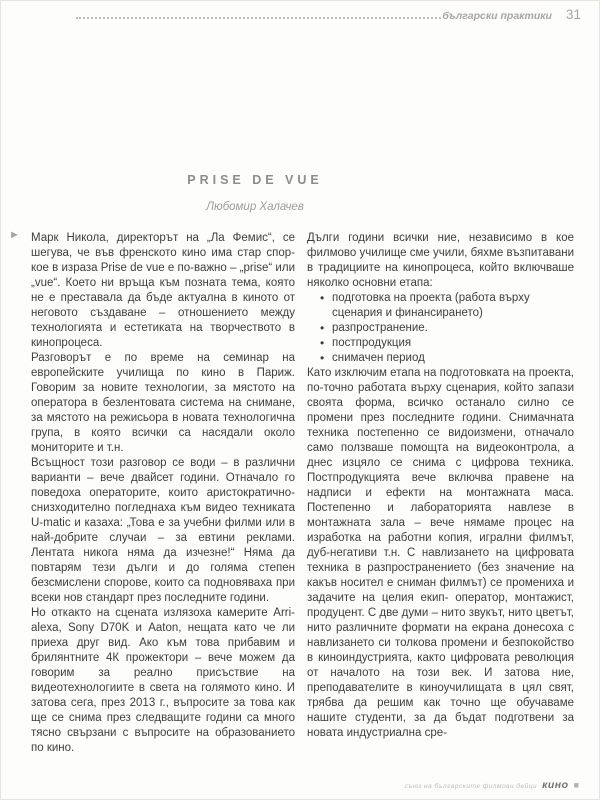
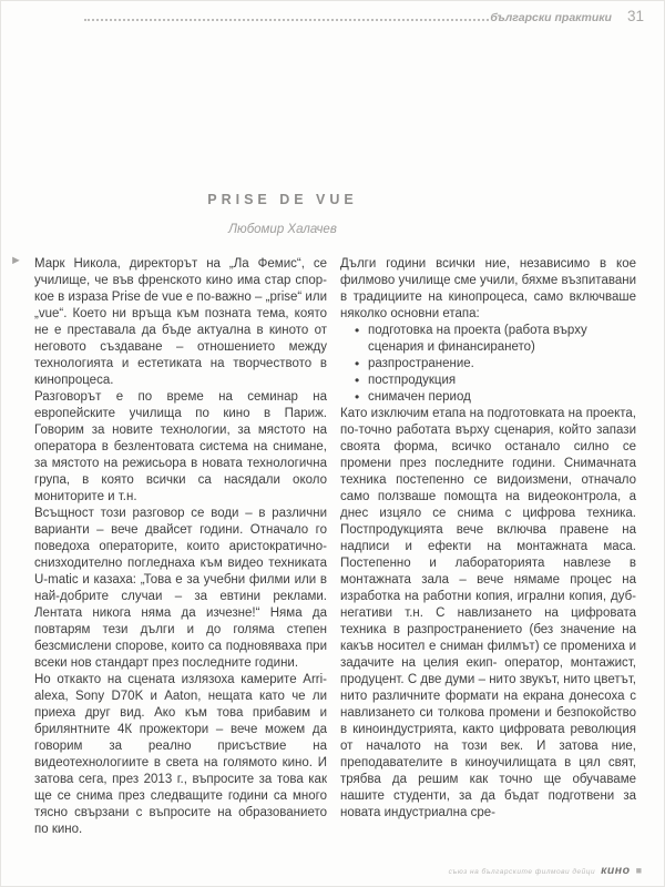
  български практики
  31
  PRISE DE VUE
  Любомир Халачев
  ►
- Марк Никола, директорът на „Ла Фемис“, се шегува, че във френското кино има стар спор- кое в израза Prise de vue е по-важно – „prise“ или „vue“. Което ни връща към позната тема, която не е преставала да бъде актуална в киното от неговото създаване – отношението между технологията и естетиката на творчеството в кинопроцеса.
+ Марк Никола, директорът на „Ла Фемис“, се училище, че във френското кино има стар спор- кое в израза Prise de vue е по-важно – „prise“ или „vue“. Което ни връща към позната тема, която не е преставала да бъде актуална в киното от неговото създаване – отношението между технологията и естетиката на творчеството в кинопроцеса.
  Разговорът е по време на семинар на европейските училища по кино в Париж. Говорим за новите технологии, за мястото на оператора в безлентовата система на снимане, за мястото на режисьора в новата технологична група, в която всички са насядали около мониторите и т.н.
  Всъщност този разговор се води – в различни варианти – вече двайсет години. Отначало го поведоха операторите, които аристократично-снизходително погледнаха към видео техниката U-matic и казаха: „Това е за учебни филми или в най-добрите случаи – за евтини реклами. Лентата никога няма да изчезне!“ Няма да повтарям тези дълги и до голяма степен безсмислени спорове, които са подновяваха при всеки нов стандарт през последните години.
  Но откакто на сцената излязоха камерите Arri-alexa, Sony D70K и Aaton, нещата като че ли приеха друг вид. Ако към това прибавим и брилянтните 4К прожектори – вече можем да говорим за реално присъствие на видеотехнологиите в света на голямото кино. И затова сега, през 2013 г., въпросите за това как ще се снима през следващите години са много тясно свързани с въпросите на образованието по кино.
- Дълги години всички ние, независимо в кое филмово училище сме учили, бяхме възпитавани в традициите на кинопроцеса, който включваше няколко основни етапа:
+ Дълги години всички ние, независимо в кое филмово училище сме учили, бяхме възпитавани в традициите на кинопроцеса, само включваше няколко основни етапа:
  подготовка на проекта (работа върху сценария и финансирането)
  разпространение.
  постпродукция
  снимачен период
- Като изключим етапа на подготовката на проекта, по-точно работата върху сценария, който запази своята форма, всичко останало силно се промени през последните години. Снимачната техника постепенно се видоизмени, отначало само ползваше помощта на видеоконтрола, а днес изцяло се снима с цифрова техника. Постпродукцията вече включва правене на надписи и ефекти на монтажната маса. Постепенно и лабораторията навлезе в монтажната зала – вече нямаме процес на изработка на работни копия, игрални филмът, дуб-негативи т.н. С навлизането на цифровата техника в разпространението (без значение на какъв носител е сниман филмът) се промениха и задачите на целия екип- оператор, монтажист, продуцент. С две думи – нито звукът, нито цветът, нито различните формати на екрана донесоха с навлизането си толкова промени и безпокойство в киноиндустрията, както цифровата революция от началото на този век. И затова ние, преподавателите в киноучилищата в цял свят, трябва да решим как точно ще обучаваме нашите студенти, за да бъдат подготвени за новата индустриална сре-
+ Като изключим етапа на подготовката на проекта, по-точно работата върху сценария, който запази своята форма, всичко останало силно се промени през последните години. Снимачната техника постепенно се видоизмени, отначало само ползваше помощта на видеоконтрола, а днес изцяло се снима с цифрова техника. Постпродукцията вече включва правене на надписи и ефекти на монтажната маса. Постепенно и лабораторията навлезе в монтажната зала – вече нямаме процес на изработка на работни копия, игрални копия, дуб-негативи т.н. С навлизането на цифровата техника в разпространението (без значение на какъв носител е сниман филмът) се промениха и задачите на целия екип- оператор, монтажист, продуцент. С две думи – нито звукът, нито цветът, нито различните формати на екрана донесоха с навлизането си толкова промени и безпокойство в киноиндустрията, както цифровата революция от началото на този век. И затова ние, преподавателите в киноучилищата в цял свят, трябва да решим как точно ще обучаваме нашите студенти, за да бъдат подготвени за новата индустриална сре-
  кино
  ■
